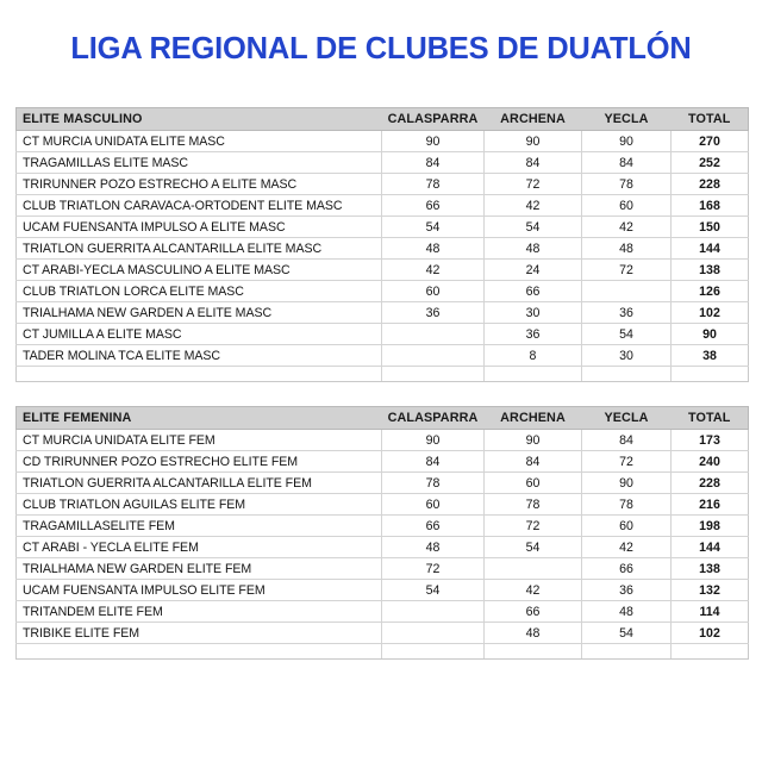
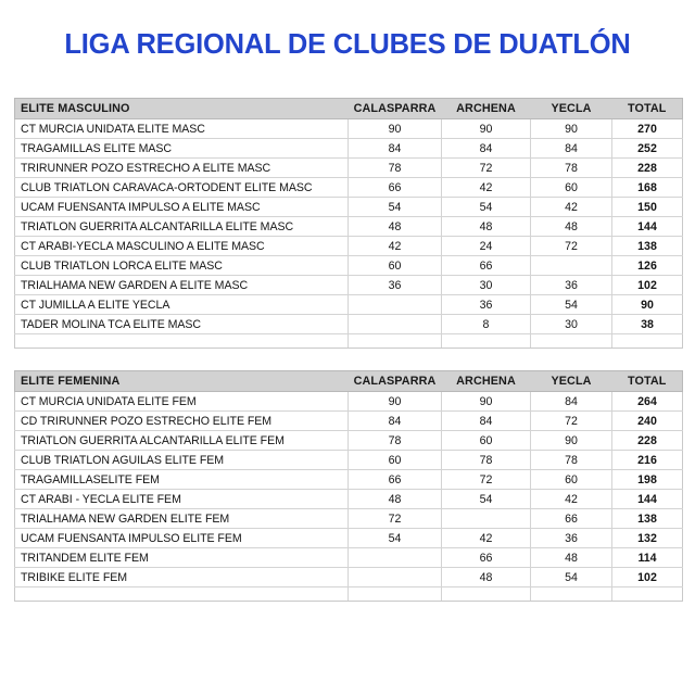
  LIGA REGIONAL DE CLUBES DE DUATLÓN
  ELITE MASCULINO	CALASPARRA	ARCHENA	YECLA	TOTAL
  CT MURCIA UNIDATA ELITE MASC	90	90	90	270
  TRAGAMILLAS ELITE MASC	84	84	84	252
  TRIRUNNER POZO ESTRECHO A ELITE MASC	78	72	78	228
  CLUB TRIATLON CARAVACA-ORTODENT ELITE MASC	66	42	60	168
  UCAM FUENSANTA IMPULSO A ELITE MASC	54	54	42	150
  TRIATLON GUERRITA ALCANTARILLA ELITE MASC	48	48	48	144
  CT ARABI-YECLA MASCULINO A ELITE MASC	42	24	72	138
  CLUB TRIATLON LORCA ELITE MASC	60	66		126
  TRIALHAMA NEW GARDEN A ELITE MASC	36	30	36	102
- CT JUMILLA A ELITE MASC		36	54	90
+ CT JUMILLA A ELITE YECLA		36	54	90
  TADER MOLINA TCA ELITE MASC		8	30	38
  ELITE FEMENINA	CALASPARRA	ARCHENA	YECLA	TOTAL
- CT MURCIA UNIDATA ELITE FEM	90	90	84	173
+ CT MURCIA UNIDATA ELITE FEM	90	90	84	264
  CD TRIRUNNER POZO ESTRECHO ELITE FEM	84	84	72	240
  TRIATLON GUERRITA ALCANTARILLA ELITE FEM	78	60	90	228
  CLUB TRIATLON AGUILAS ELITE FEM	60	78	78	216
  TRAGAMILLASELITE FEM	66	72	60	198
  CT ARABI - YECLA ELITE FEM	48	54	42	144
  TRIALHAMA NEW GARDEN ELITE FEM	72		66	138
  UCAM FUENSANTA IMPULSO ELITE FEM	54	42	36	132
  TRITANDEM ELITE FEM		66	48	114
  TRIBIKE ELITE FEM		48	54	102
